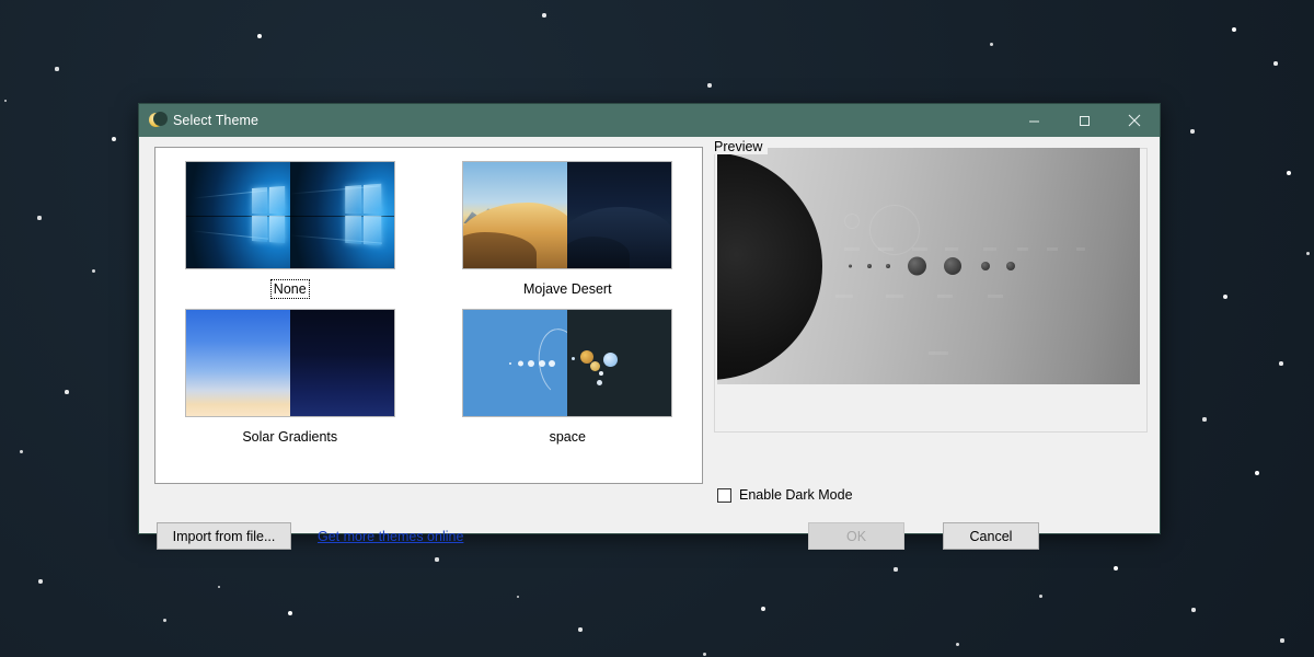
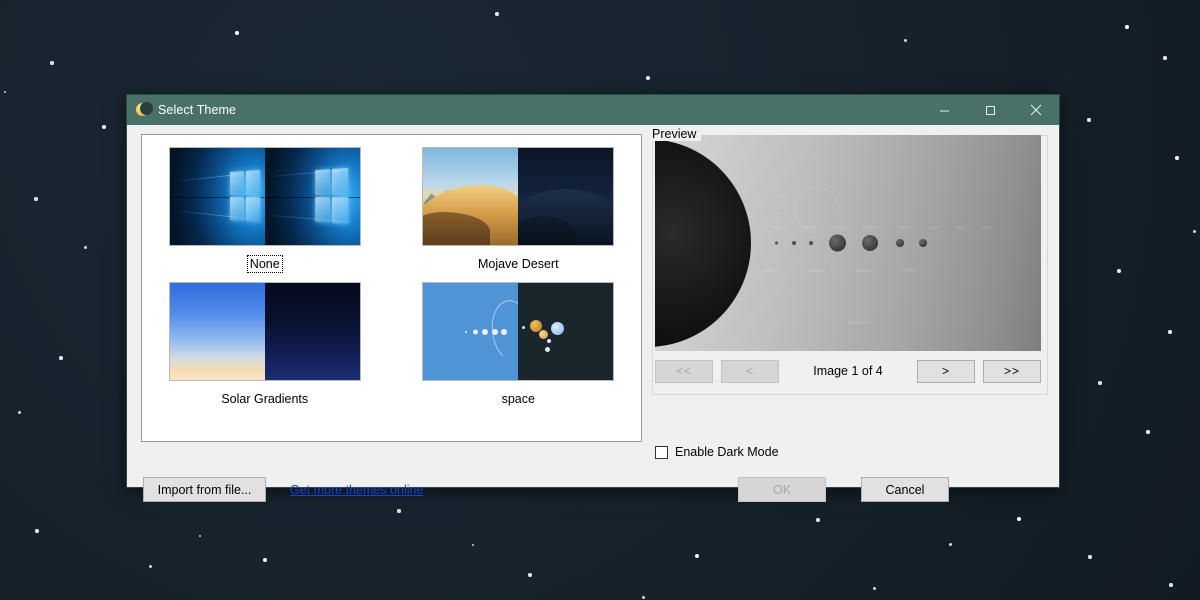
  Select Theme
  None
  Mojave Desert
  Solar Gradients
  space
  Preview
+ <<
+ <
+ Image 1 of 4
+ >
+ >>
  Enable Dark Mode
  Import from file...
  Get more themes online
  OK
  Cancel
